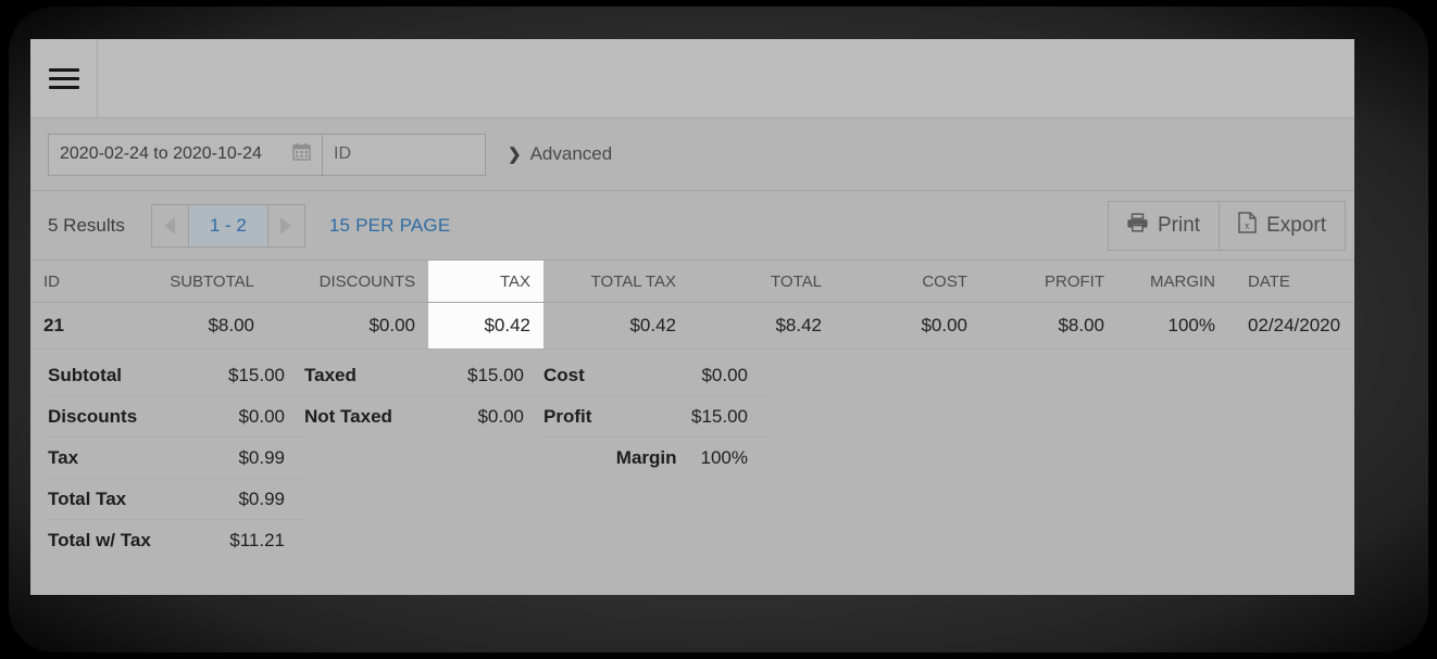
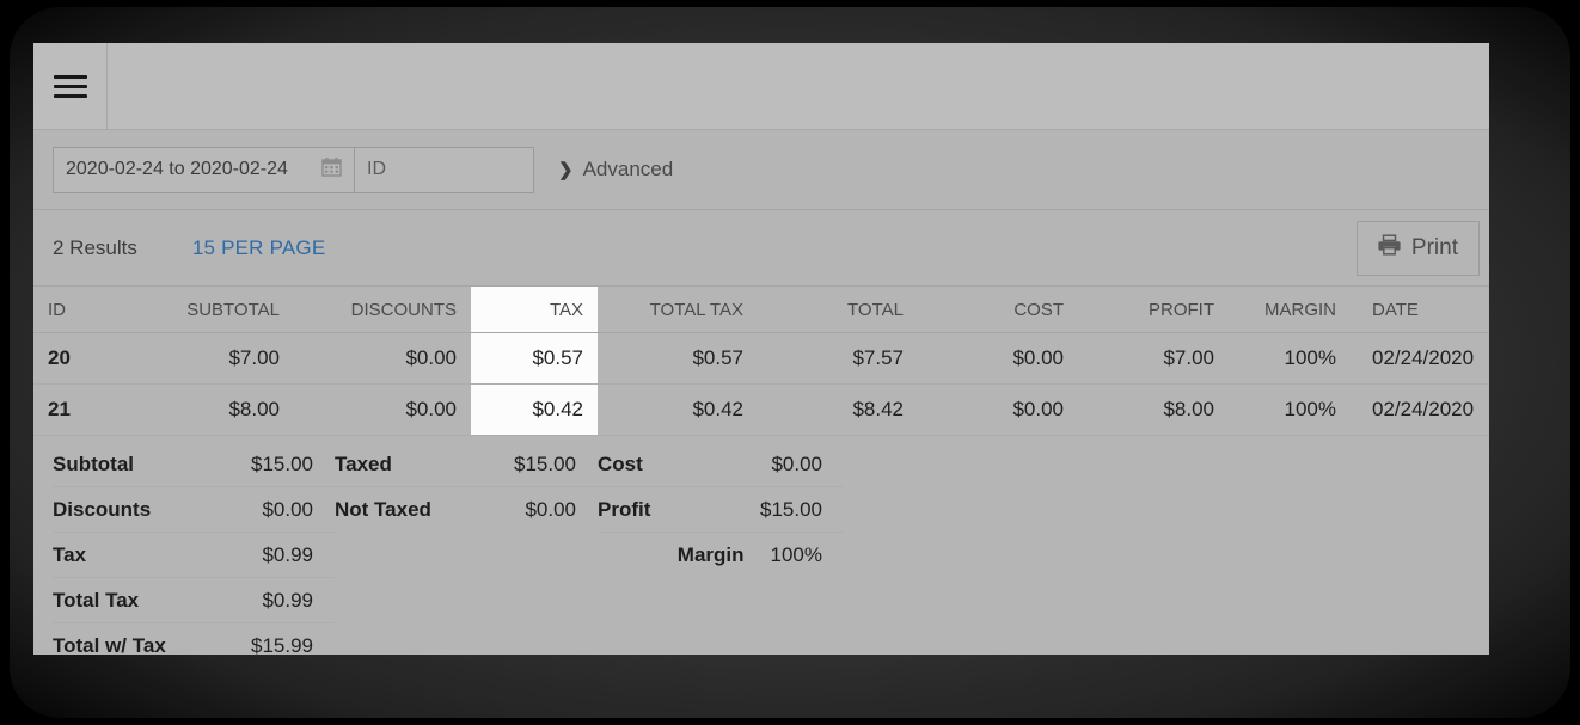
- 2020-02-24 to 2020-10-24
+ 2020-02-24 to 2020-02-24
  ID
  ❯
  Advanced
- 5 Results
+ 2 Results
- 1 - 2
  15 PER PAGE
  Print
- x
- Export
  ID	SUBTOTAL	DISCOUNTS	TAX	TOTAL TAX	TOTAL	COST	PROFIT	MARGIN	DATE
+ 20	$7.00	$0.00	$0.57	$0.57	$7.57	$0.00	$7.00	100%	02/24/2020
  21	$8.00	$0.00	$0.42	$0.42	$8.42	$0.00	$8.00	100%	02/24/2020
  Subtotal
  $15.00
  Discounts
  $0.00
  Tax
  $0.99
  Total Tax
  $0.99
  Total w/ Tax
- $11.21
+ $15.99
  Taxed
  $15.00
  Not Taxed
  $0.00
  Cost
  $0.00
  Profit
  $15.00
  Margin
  100%
